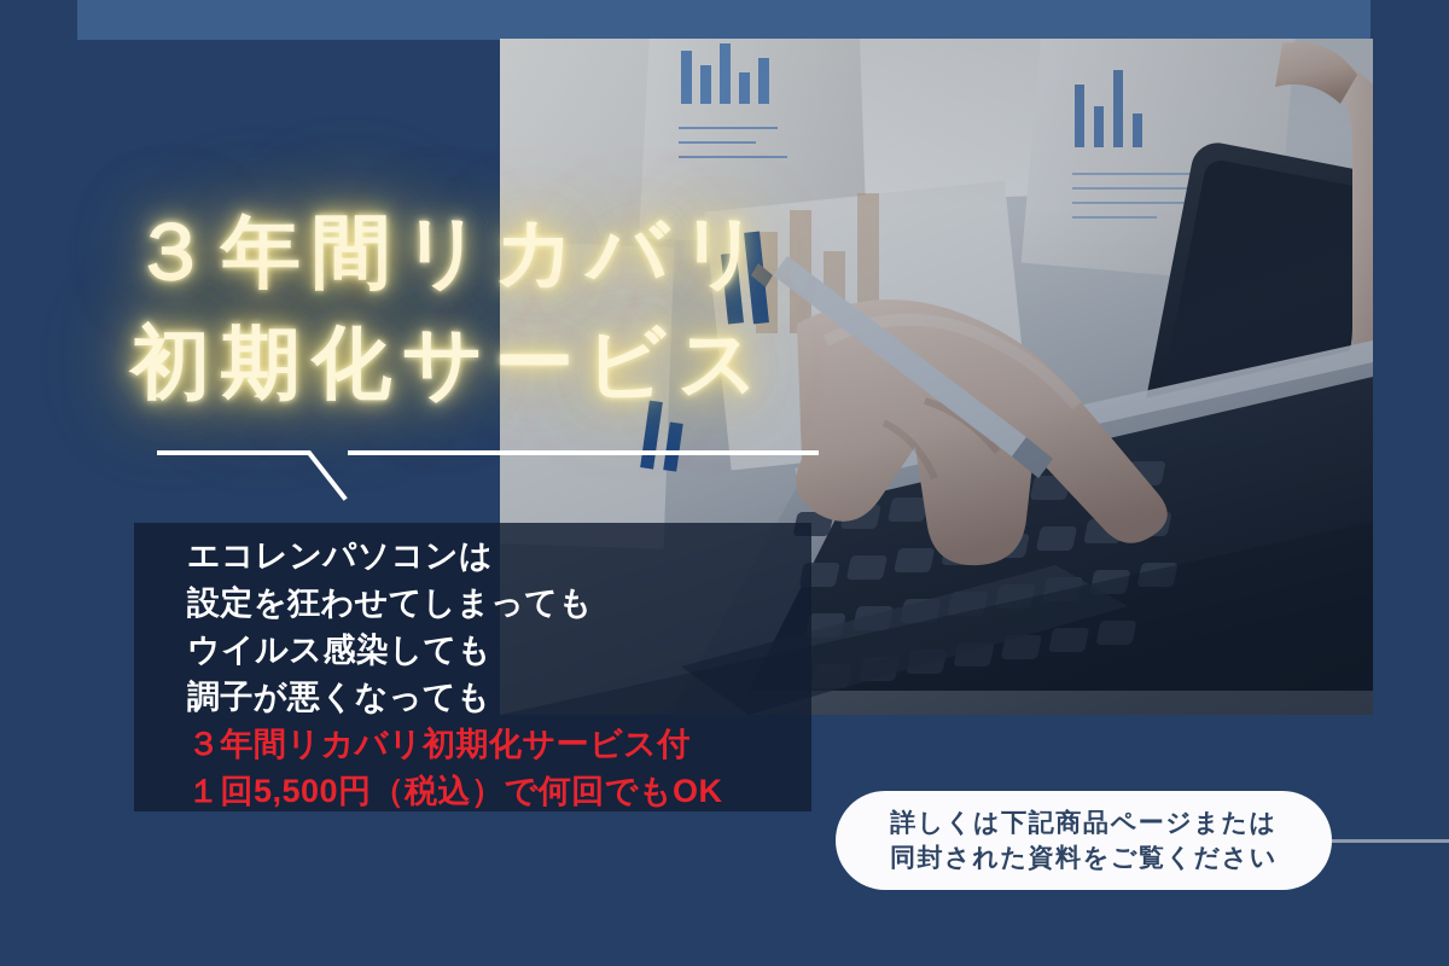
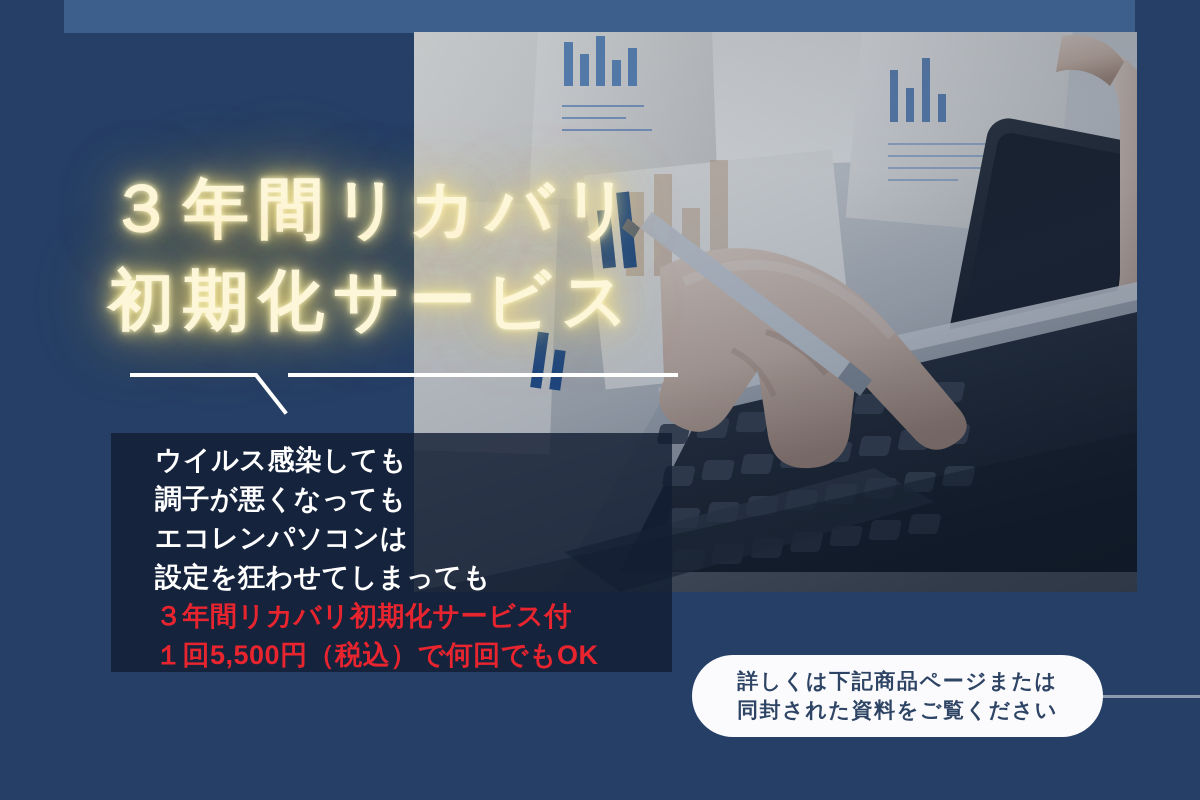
  ３年間リカバリ
  初期化サービス
- エコレンパソコンは
+ ウイルス感染しても
- 設定を狂わせてしまっても
+ 調子が悪くなっても
- ウイルス感染しても
+ エコレンパソコンは
- 調子が悪くなっても
+ 設定を狂わせてしまっても
  ３年間リカバリ初期化サービス付
  １回5,500円（税込）で何回でもOK
  詳しくは下記商品ページまたは
  同封された資料をご覧ください
